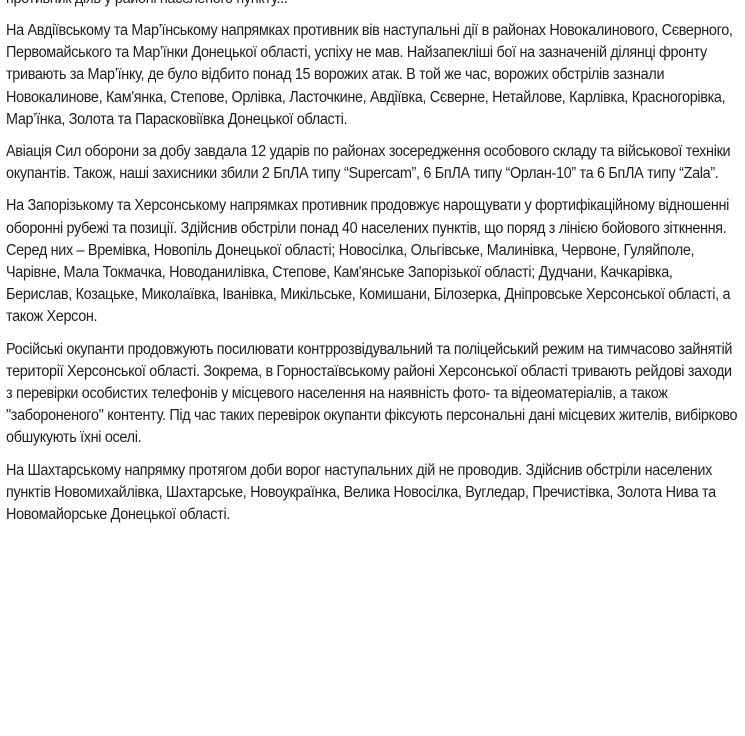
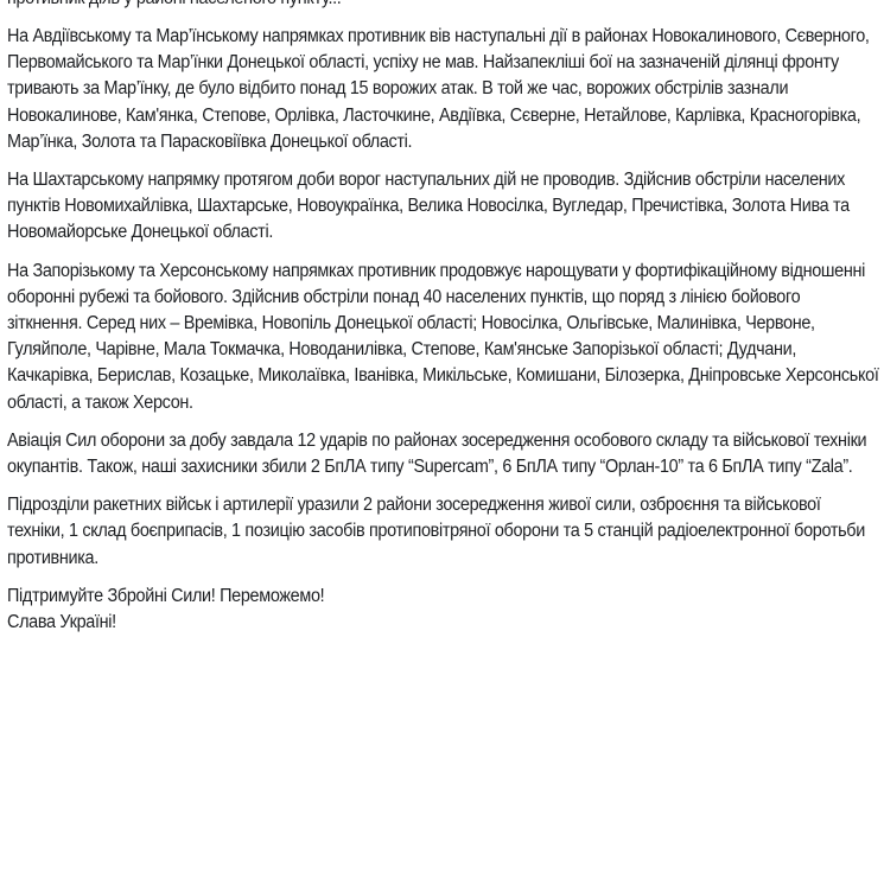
  На Авдіївському та Мар’їнському напрямках противник вів наступальні дії в районах Новокалинового, Сєверного, Первомайського та Мар’їнки Донецької області, успіху не мав. Найзапекліші бої на зазначеній ділянці фронту тривають за Мар’їнку, де було відбито понад 15 ворожих атак. В той же час, ворожих обстрілів зазнали Новокалинове, Кам'янка, Степове, Орлівка, Ласточкине, Авдіївка, Сєверне, Нетайлове, Карлівка, Красногорівка, Мар’їнка, Золота та Парасковіївка Донецької області.
- Авіація Сил оборони за добу завдала 12 ударів по районах зосередження особового складу та військової техніки окупантів. Також, наші захисники збили 2 БпЛА типу “Supercam”, 6 БпЛА типу “Орлан-10” та 6 БпЛА типу “Zala”.
+ На Шахтарському напрямку протягом доби ворог наступальних дій не проводив. Здійснив обстріли населених пунктів Новомихайлівка, Шахтарське, Новоукраїнка, Велика Новосілка, Вугледар, Пречистівка, Золота Нива та Новомайорське Донецької області.
- На Запорізькому та Херсонському напрямках противник продовжує нарощувати у фортифікаційному відношенні оборонні рубежі та позиції. Здійснив обстріли понад 40 населених пунктів, що поряд з лінією бойового зіткнення. Серед них – Времівка, Новопіль Донецької області; Новосілка, Ольгівське, Малинівка, Червоне, Гуляйполе, Чарівне, Мала Токмачка, Новоданилівка, Степове, Кам'янське Запорізької області; Дудчани, Качкарівка, Берислав, Козацьке, Миколаївка, Іванівка, Микільське, Комишани, Білозерка, Дніпровське Херсонської області, а також Херсон.
+ На Запорізькому та Херсонському напрямках противник продовжує нарощувати у фортифікаційному відношенні оборонні рубежі та бойового. Здійснив обстріли понад 40 населених пунктів, що поряд з лінією бойового зіткнення. Серед них – Времівка, Новопіль Донецької області; Новосілка, Ольгівське, Малинівка, Червоне, Гуляйполе, Чарівне, Мала Токмачка, Новоданилівка, Степове, Кам'янське Запорізької області; Дудчани, Качкарівка, Берислав, Козацьке, Миколаївка, Іванівка, Микільське, Комишани, Білозерка, Дніпровське Херсонської області, а також Херсон.
- Російські окупанти продовжують посилювати контррозвідувальний та поліцейський режим на тимчасово зайнятій території Херсонської області. Зокрема, в Горностаївському районі Херсонської області тривають рейдові заходи з перевірки особистих телефонів у місцевого населення на наявність фото- та відеоматеріалів, а також "забороненого" контенту. Під час таких перевірок окупанти фіксують персональні дані місцевих жителів, вибірково обшукують їхні оселі.
- На Шахтарському напрямку протягом доби ворог наступальних дій не проводив. Здійснив обстріли населених пунктів Новомихайлівка, Шахтарське, Новоукраїнка, Велика Новосілка, Вугледар, Пречистівка, Золота Нива та Новомайорське Донецької області.
+ Авіація Сил оборони за добу завдала 12 ударів по районах зосередження особового складу та військової техніки окупантів. Також, наші захисники збили 2 БпЛА типу “Supercam”, 6 БпЛА типу “Орлан-10” та 6 БпЛА типу “Zala”.
+ Підрозділи ракетних військ і артилерії уразили 2 райони зосередження живої сили, озброєння та військової техніки, 1 склад боєприпасів, 1 позицію засобів протиповітряної оборони та 5 станцій радіоелектронної боротьби противника.
+ Підтримуйте Збройні Сили! Переможемо!
+ Слава Україні!
